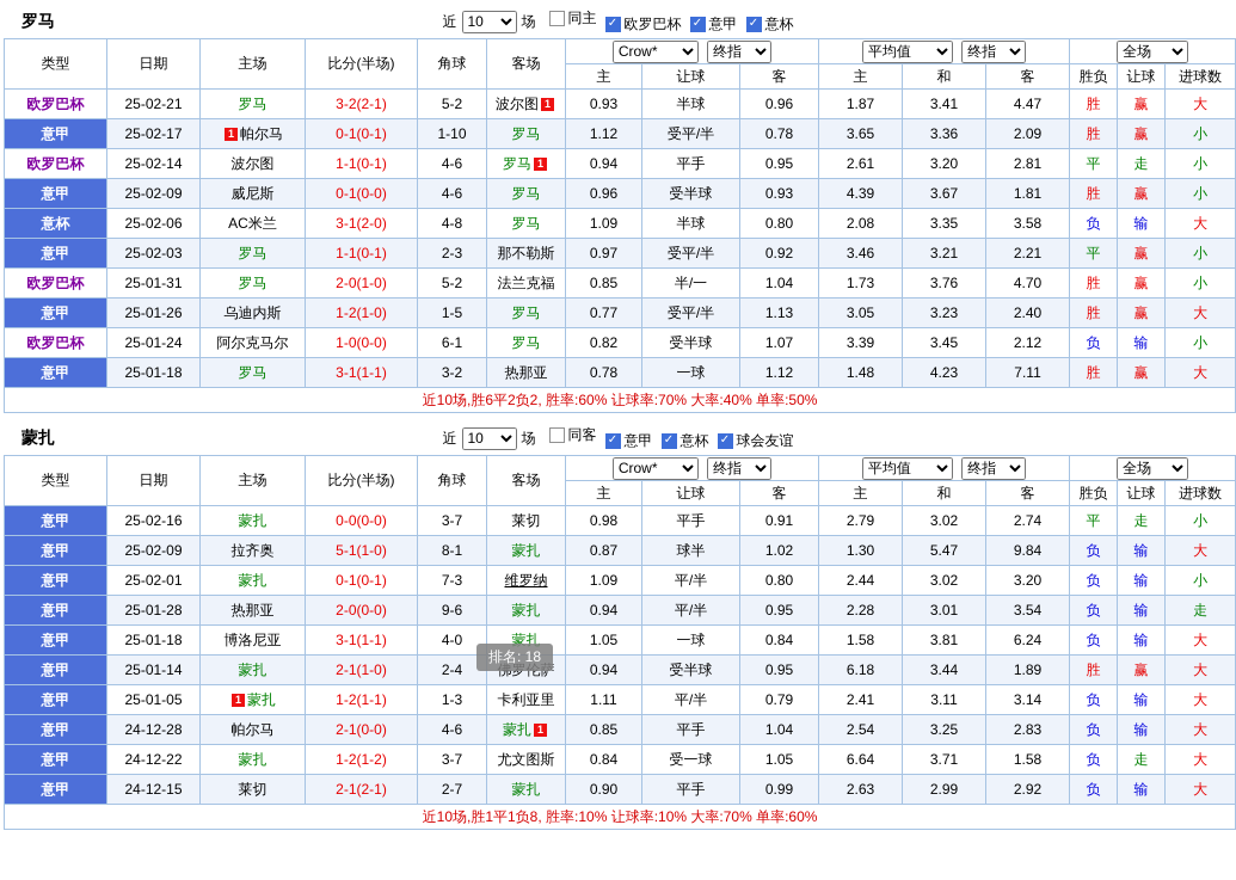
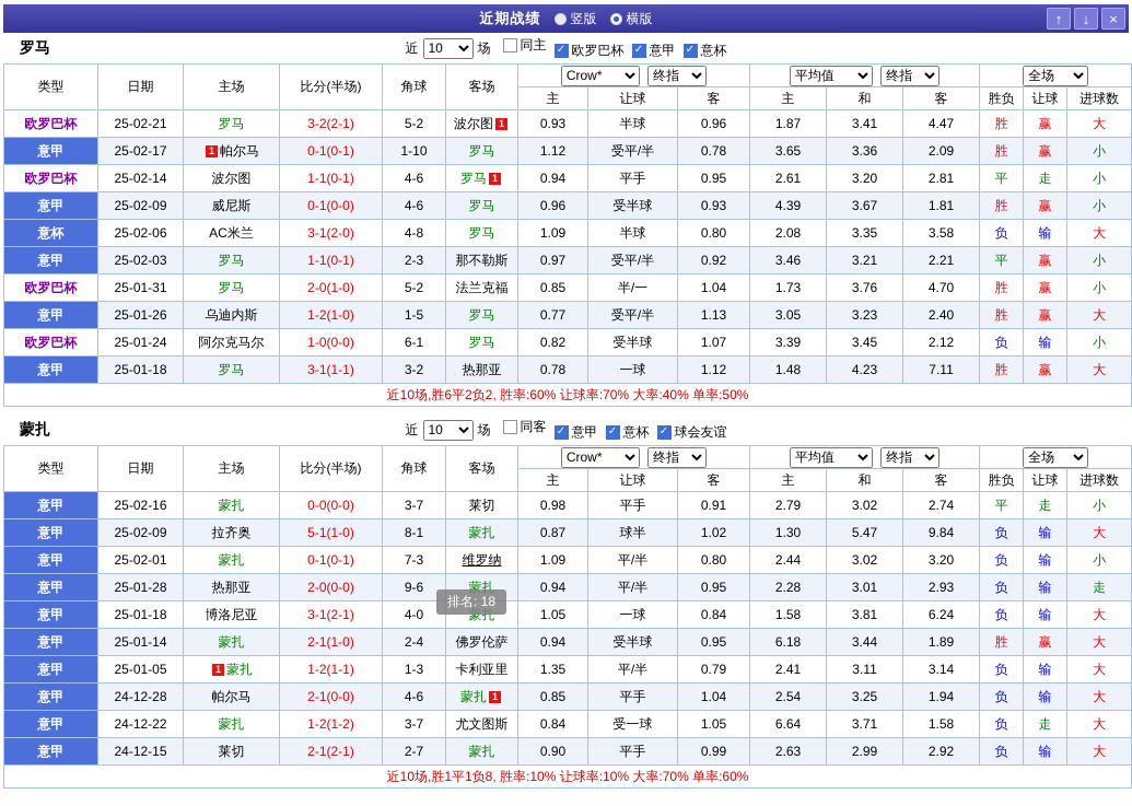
+ 近期战绩
+ 竖版
+ 横版
+ ↑
+ ↓
+ ×
  罗马
  近
  10
  场
  同主
  ✓
  欧罗巴杯
  ✓
  意甲
  ✓
  意杯
  类型	日期	主场	比分(半场)	角球	客场	Crow* 终指	平均值 终指	全场
  主	让球	客	主	和	客	胜负	让球	进球数
  欧罗巴杯	25-02-21	罗马	3-2(2-1)	5-2	波尔图 1	0.93	半球	0.96	1.87	3.41	4.47	胜	赢	大
  意甲	25-02-17	1 帕尔马	0-1(0-1)	1-10	罗马	1.12	受平/半	0.78	3.65	3.36	2.09	胜	赢	小
  欧罗巴杯	25-02-14	波尔图	1-1(0-1)	4-6	罗马 1	0.94	平手	0.95	2.61	3.20	2.81	平	走	小
  意甲	25-02-09	威尼斯	0-1(0-0)	4-6	罗马	0.96	受半球	0.93	4.39	3.67	1.81	胜	赢	小
  意杯	25-02-06	AC米兰	3-1(2-0)	4-8	罗马	1.09	半球	0.80	2.08	3.35	3.58	负	输	大
  意甲	25-02-03	罗马	1-1(0-1)	2-3	那不勒斯	0.97	受平/半	0.92	3.46	3.21	2.21	平	赢	小
  欧罗巴杯	25-01-31	罗马	2-0(1-0)	5-2	法兰克福	0.85	半/一	1.04	1.73	3.76	4.70	胜	赢	小
  意甲	25-01-26	乌迪内斯	1-2(1-0)	1-5	罗马	0.77	受平/半	1.13	3.05	3.23	2.40	胜	赢	大
  欧罗巴杯	25-01-24	阿尔克马尔	1-0(0-0)	6-1	罗马	0.82	受半球	1.07	3.39	3.45	2.12	负	输	小
  意甲	25-01-18	罗马	3-1(1-1)	3-2	热那亚	0.78	一球	1.12	1.48	4.23	7.11	胜	赢	大
  近10场,胜6平2负2, 胜率:60% 让球率:70% 大率:40% 单率:50%
  蒙扎
  近
  10
  场
  同客
  ✓
  意甲
  ✓
  意杯
  ✓
  球会友谊
  类型	日期	主场	比分(半场)	角球	客场	Crow* 终指	平均值 终指	全场
  主	让球	客	主	和	客	胜负	让球	进球数
  意甲	25-02-16	蒙扎	0-0(0-0)	3-7	莱切	0.98	平手	0.91	2.79	3.02	2.74	平	走	小
  意甲	25-02-09	拉齐奥	5-1(1-0)	8-1	蒙扎	0.87	球半	1.02	1.30	5.47	9.84	负	输	大
  意甲	25-02-01	蒙扎	0-1(0-1)	7-3	维罗纳	1.09	平/半	0.80	2.44	3.02	3.20	负	输	小
- 意甲	25-01-28	热那亚	2-0(0-0)	9-6	蒙扎	0.94	平/半	0.95	2.28	3.01	3.54	负	输	走
+ 意甲	25-01-28	热那亚	2-0(0-0)	9-6	蒙扎	0.94	平/半	0.95	2.28	3.01	2.93	负	输	走
- 意甲	25-01-18	博洛尼亚	3-1(1-1)	4-0	蒙扎	1.05	一球	0.84	1.58	3.81	6.24	负	输	大
+ 意甲	25-01-18	博洛尼亚	3-1(2-1)	4-0	蒙扎	1.05	一球	0.84	1.58	3.81	6.24	负	输	大
  意甲	25-01-14	蒙扎	2-1(1-0)	2-4	佛罗伦萨	0.94	受半球	0.95	6.18	3.44	1.89	胜	赢	大
- 意甲	25-01-05	1 蒙扎	1-2(1-1)	1-3	卡利亚里	1.11	平/半	0.79	2.41	3.11	3.14	负	输	大
+ 意甲	25-01-05	1 蒙扎	1-2(1-1)	1-3	卡利亚里	1.35	平/半	0.79	2.41	3.11	3.14	负	输	大
- 意甲	24-12-28	帕尔马	2-1(0-0)	4-6	蒙扎 1	0.85	平手	1.04	2.54	3.25	2.83	负	输	大
+ 意甲	24-12-28	帕尔马	2-1(0-0)	4-6	蒙扎 1	0.85	平手	1.04	2.54	3.25	1.94	负	输	大
  意甲	24-12-22	蒙扎	1-2(1-2)	3-7	尤文图斯	0.84	受一球	1.05	6.64	3.71	1.58	负	走	大
  意甲	24-12-15	莱切	2-1(2-1)	2-7	蒙扎	0.90	平手	0.99	2.63	2.99	2.92	负	输	大
  近10场,胜1平1负8, 胜率:10% 让球率:10% 大率:70% 单率:60%
  排名: 18
